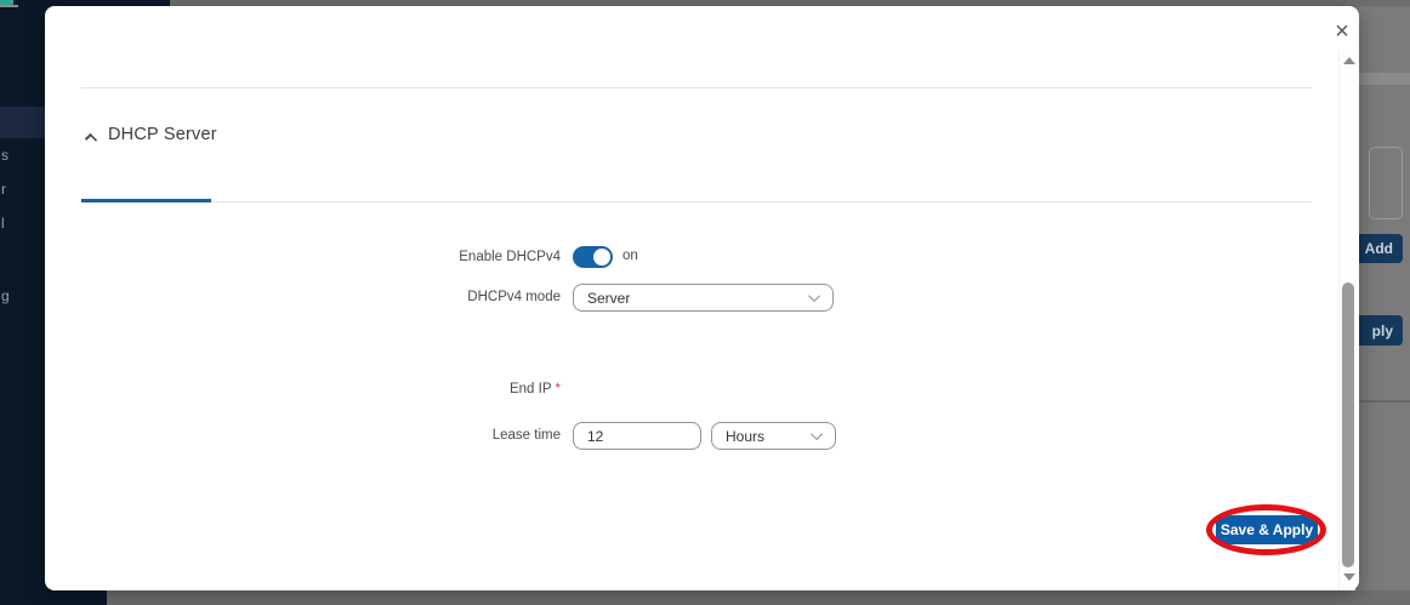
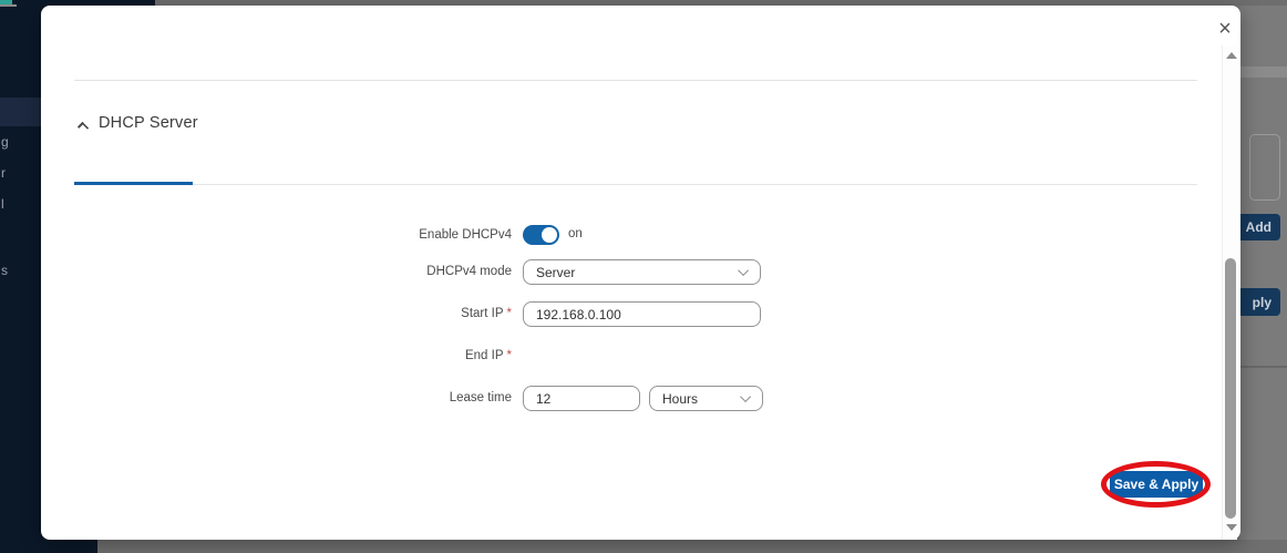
- s
+ g
  r
  l
- g
+ s
  Add
  ply
  ×
  DHCP Server
  Enable DHCPv4
  on
  DHCPv4 mode
  Server
+ Start IP *
+ 192.168.0.100
  End IP *
  Lease time
  12
  Hours
  Save & Apply
